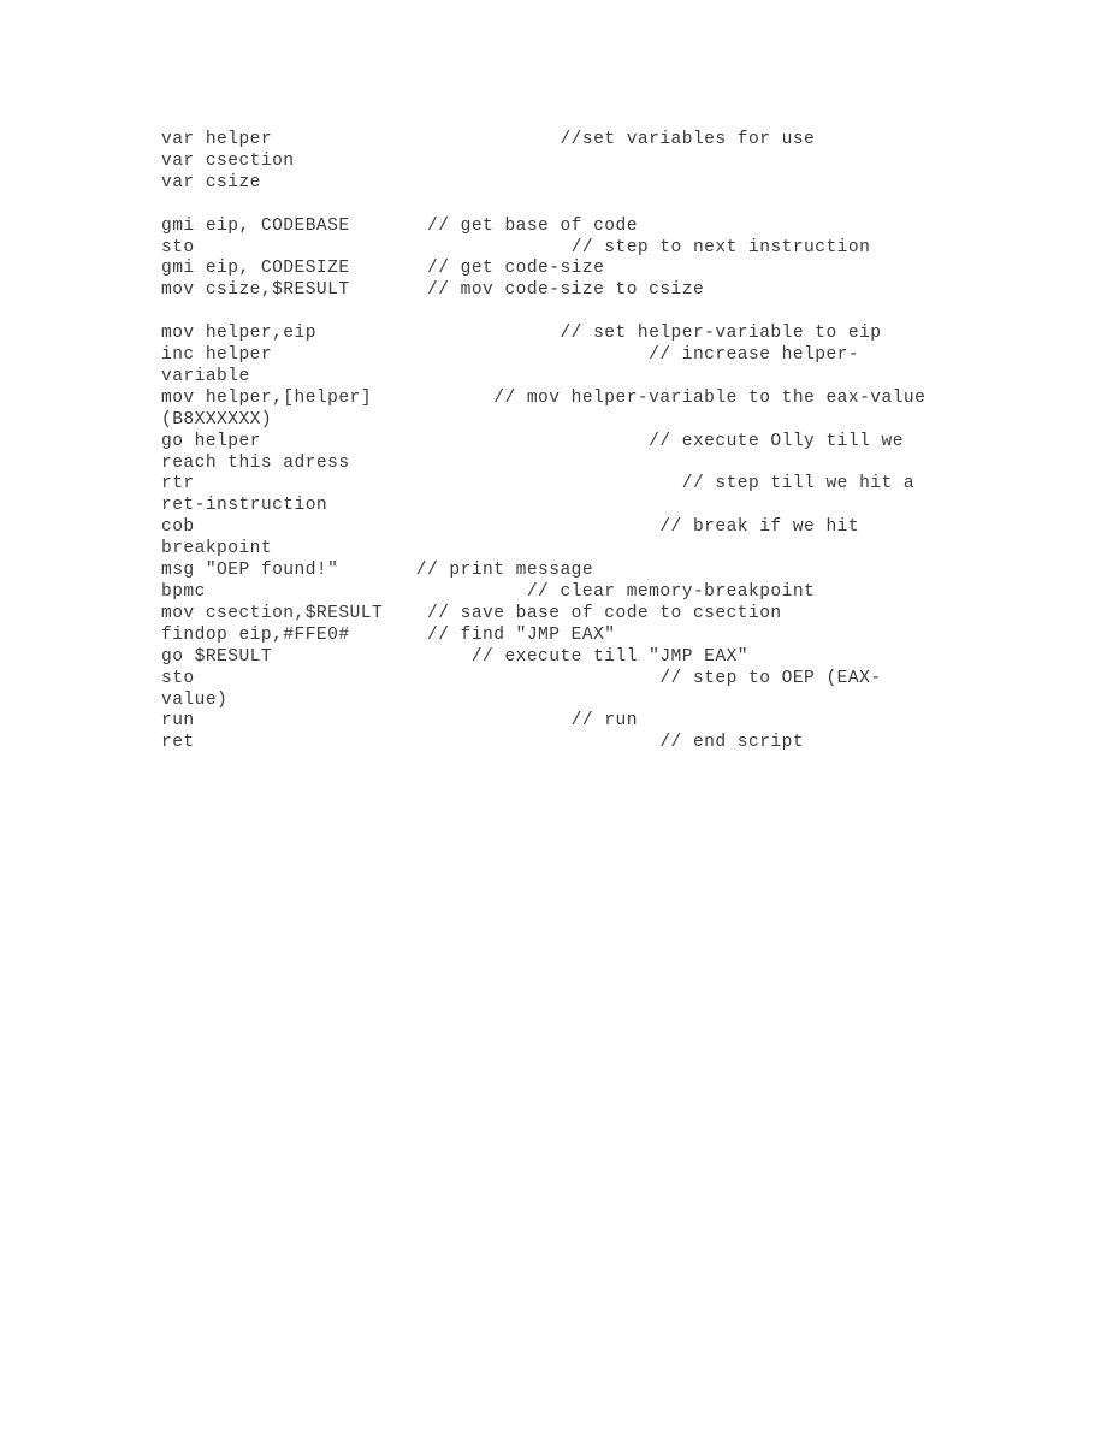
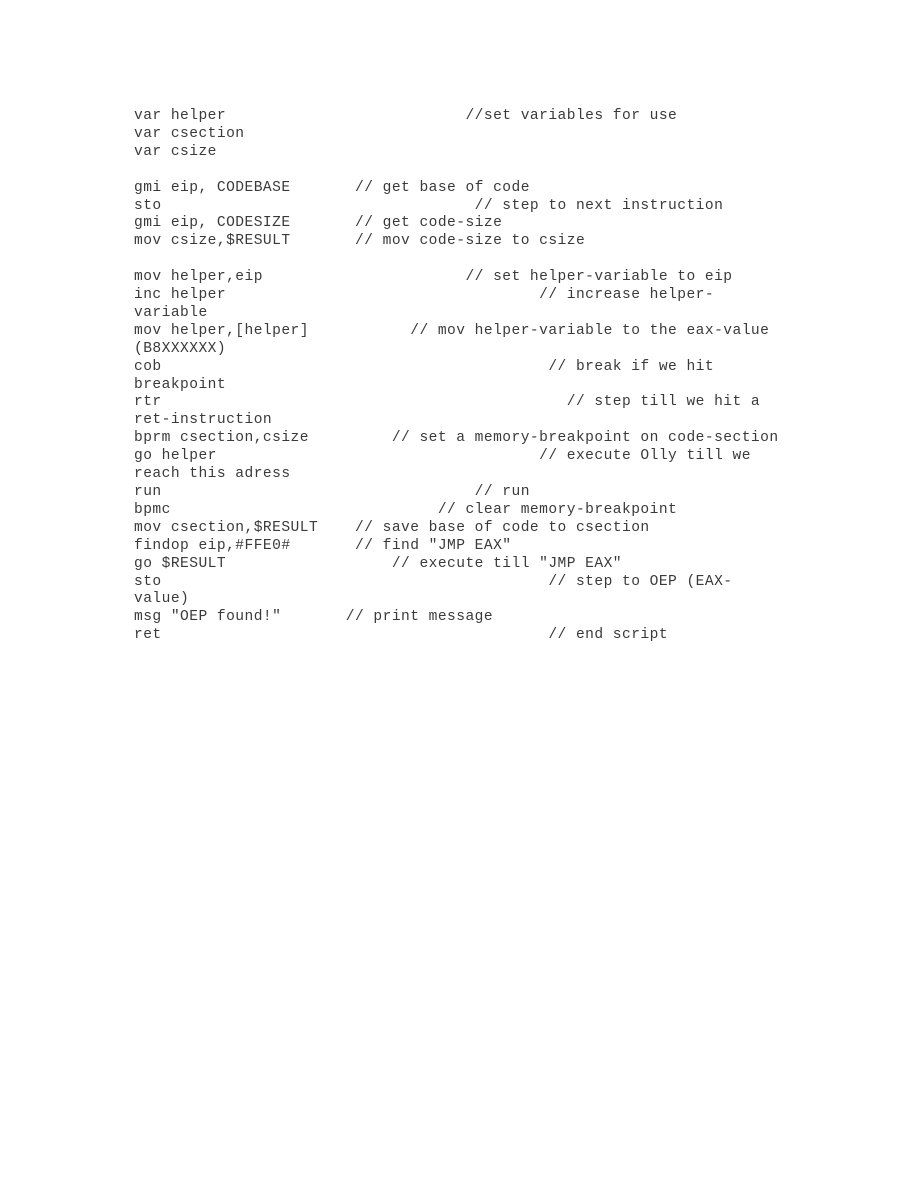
  var helper //set variables for use
  var csection
  var csize
  gmi eip, CODEBASE // get base of code
  sto // step to next instruction
  gmi eip, CODESIZE // get code-size
  mov csize,$RESULT // mov code-size to csize
  mov helper,eip // set helper-variable to eip
  inc helper // increase helper-variable
  mov helper,[helper] // mov helper-variable to the eax-value (B8XXXXXX)
- go helper // execute Olly till we reach this adress
+ cob // break if we hit breakpoint
  rtr // step till we hit a ret-instruction
+ bprm csection,csize // set a memory-breakpoint on code-section
- cob // break if we hit breakpoint
+ go helper // execute Olly till we reach this adress
- msg "OEP found!" // print message
+ run // run
  bpmc // clear memory-breakpoint
  mov csection,$RESULT // save base of code to csection
  findop eip,#FFE0# // find "JMP EAX"
  go $RESULT // execute till "JMP EAX"
  sto // step to OEP (EAX-value)
- run // run
+ msg "OEP found!" // print message
  ret // end script
